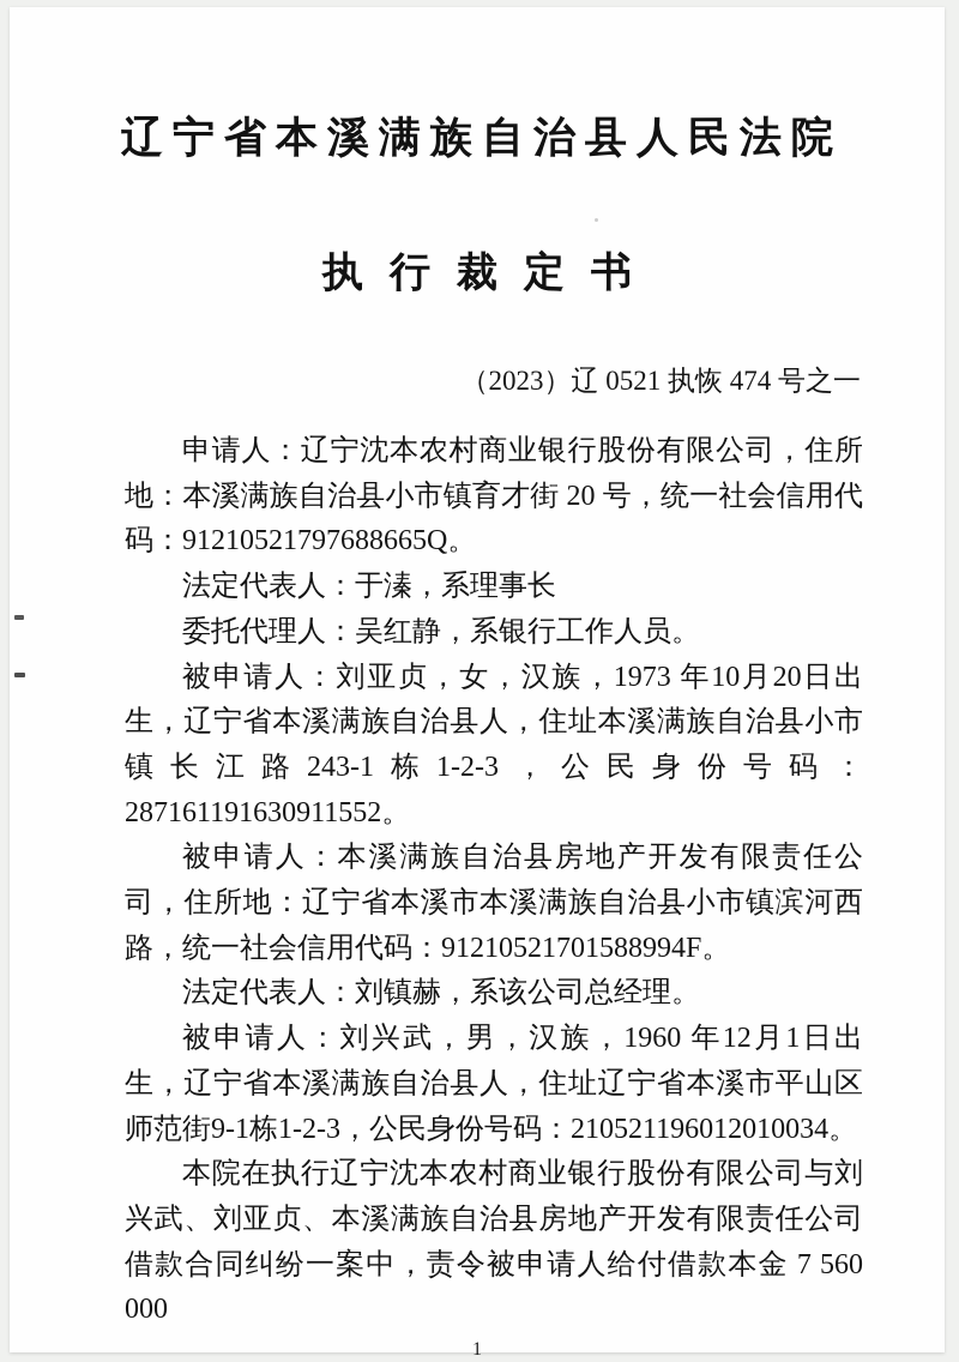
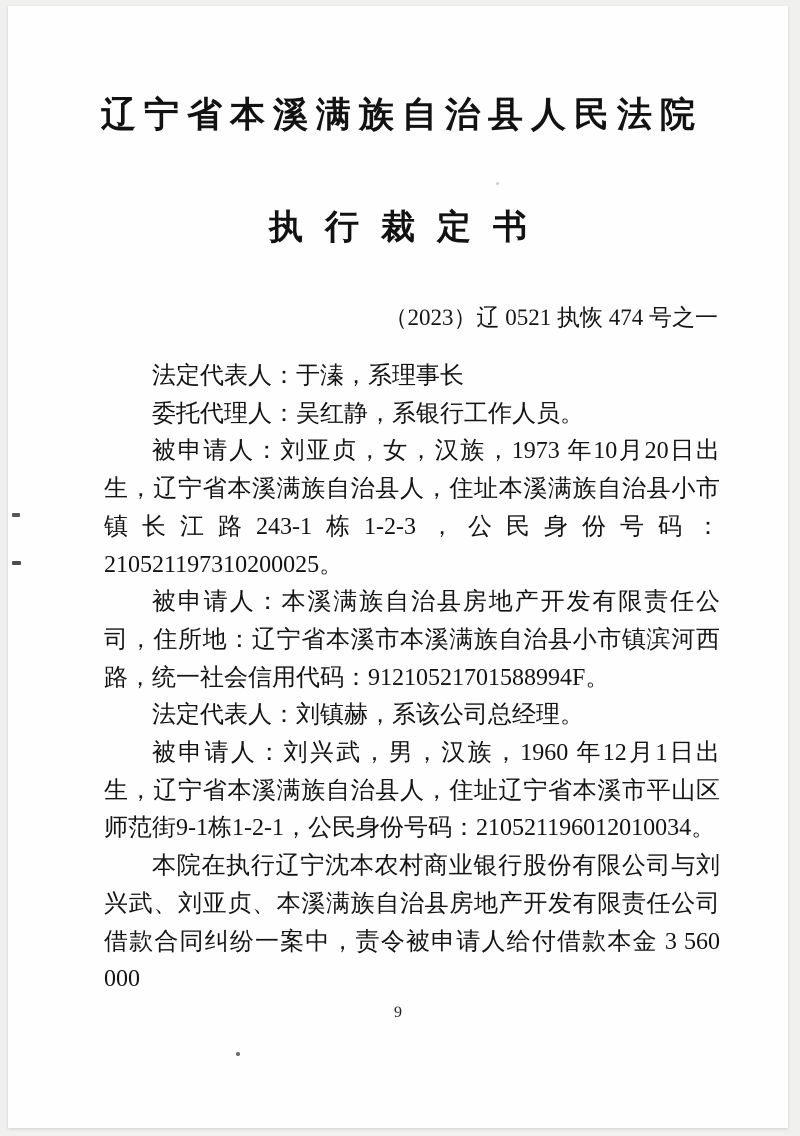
  辽宁省本溪满族自治县人民法院
  执行裁定书
  （2023）辽 0521 执恢 474 号之一
- 申请人：辽宁沈本农村商业银行股份有限公司，住所地：本溪满族自治县小市镇育才街 20 号，统一社会信用代码：91210521797688665Q。
  法定代表人：于溱，系理事长
  委托代理人：吴红静，系银行工作人员。
- 被申请人：刘亚贞，女，汉族，1973 年10月20日出生，辽宁省本溪满族自治县人，住址本溪满族自治县小市镇长江路243-1栋1-2-3，公民身份号码：287161191630911552。
+ 被申请人：刘亚贞，女，汉族，1973 年10月20日出生，辽宁省本溪满族自治县人，住址本溪满族自治县小市镇长江路243-1栋1-2-3，公民身份号码：210521197310200025。
  被申请人：本溪满族自治县房地产开发有限责任公司，住所地：辽宁省本溪市本溪满族自治县小市镇滨河西路，统一社会信用代码：91210521701588994F。
  法定代表人：刘镇赫，系该公司总经理。
- 被申请人：刘兴武，男，汉族，1960 年12月1日出生，辽宁省本溪满族自治县人，住址辽宁省本溪市平山区师范街9-1栋1-2-3，公民身份号码：210521196012010034。
+ 被申请人：刘兴武，男，汉族，1960 年12月1日出生，辽宁省本溪满族自治县人，住址辽宁省本溪市平山区师范街9-1栋1-2-1，公民身份号码：210521196012010034。
- 本院在执行辽宁沈本农村商业银行股份有限公司与刘兴武、刘亚贞、本溪满族自治县房地产开发有限责任公司借款合同纠纷一案中，责令被申请人给付借款本金 7 560 000
+ 本院在执行辽宁沈本农村商业银行股份有限公司与刘兴武、刘亚贞、本溪满族自治县房地产开发有限责任公司借款合同纠纷一案中，责令被申请人给付借款本金 3 560 000
- 1
+ 9
